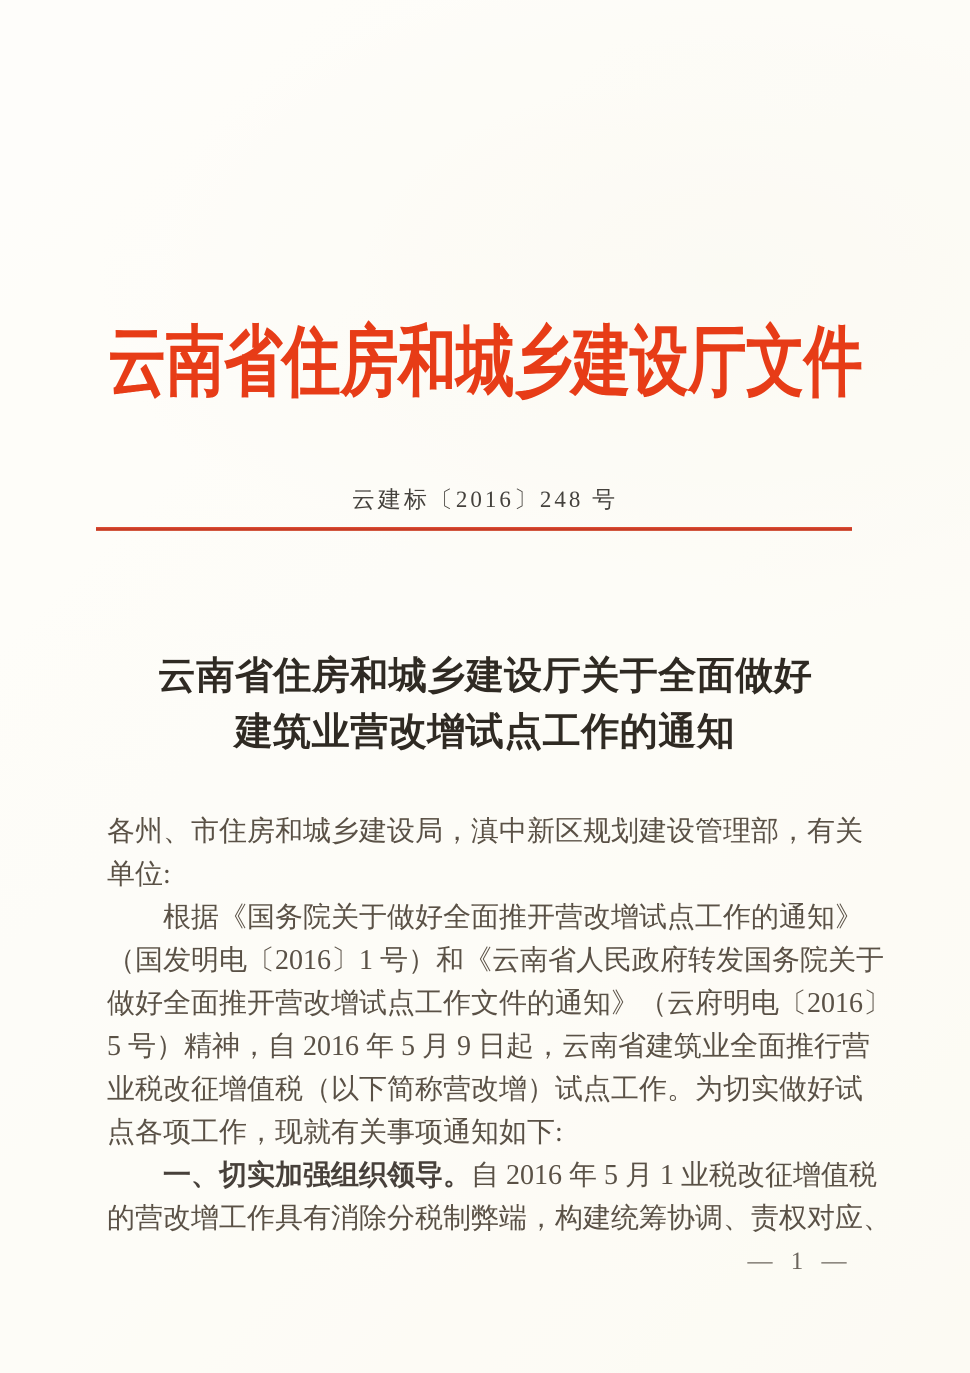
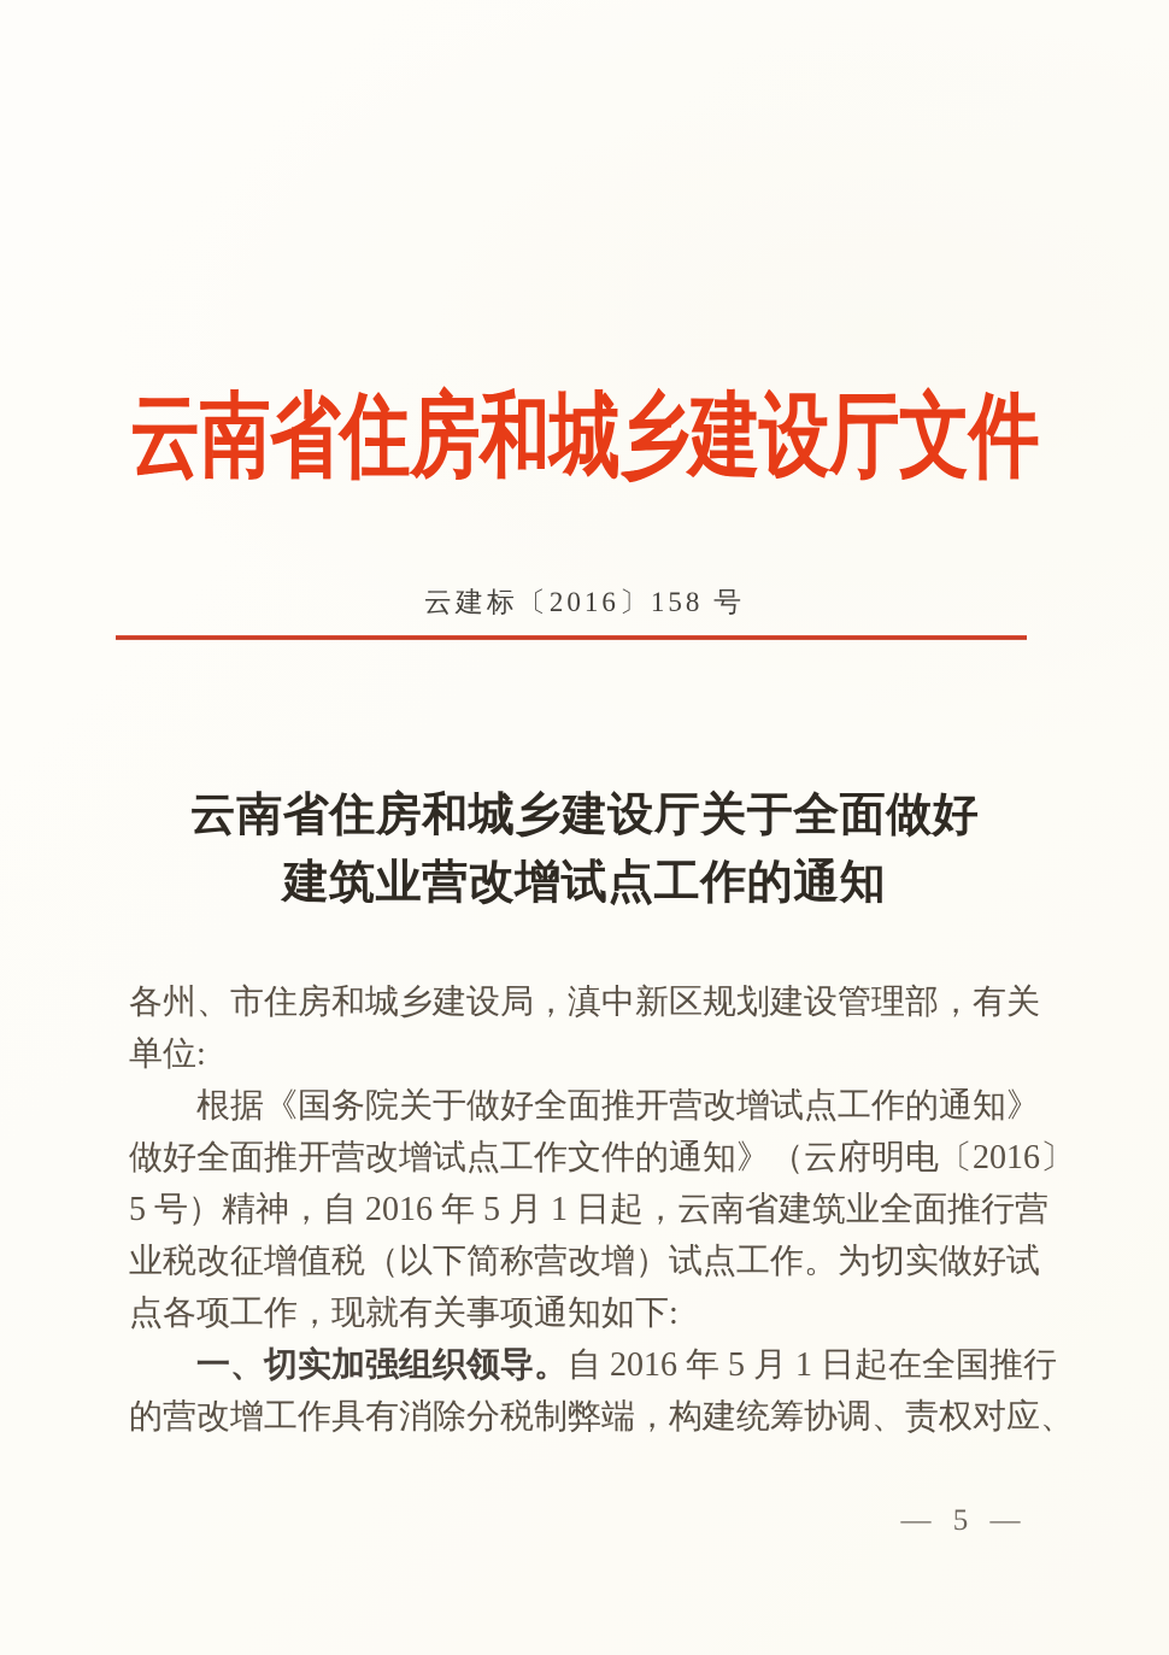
  云南省住房和城乡建设厅文件
- 云建标〔2016〕248 号
+ 云建标〔2016〕158 号
  云南省住房和城乡建设厅关于全面做好
  建筑业营改增试点工作的通知
  各州、市住房和城乡建设局，滇中新区规划建设管理部，有关
  单位:
  根据《国务院关于做好全面推开营改增试点工作的通知》
- （国发明电〔2016〕1 号）和《云南省人民政府转发国务院关于
  做好全面推开营改增试点工作文件的通知》（云府明电〔2016〕
- 5 号）精神，自 2016 年 5 月 9 日起，云南省建筑业全面推行营
+ 5 号）精神，自 2016 年 5 月 1 日起，云南省建筑业全面推行营
  业税改征增值税（以下简称营改增）试点工作。为切实做好试
  点各项工作，现就有关事项通知如下:
- 一、切实加强组织领导。自 2016 年 5 月 1 业税改征增值税
+ 一、切实加强组织领导。自 2016 年 5 月 1 日起在全国推行
  的营改增工作具有消除分税制弊端，构建统筹协调、责权对应、
- — 1 —
+ — 5 —
